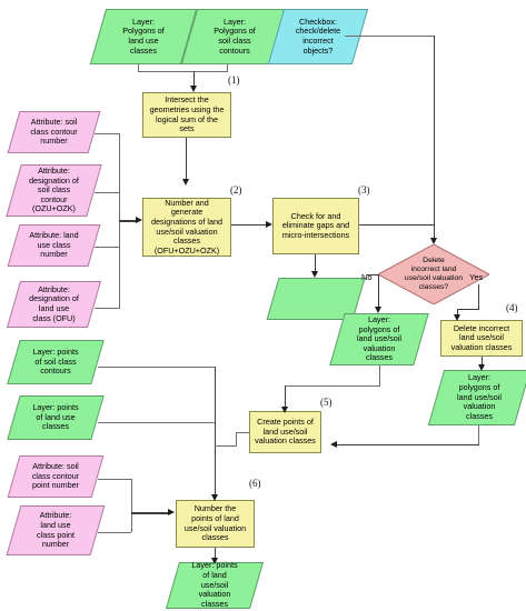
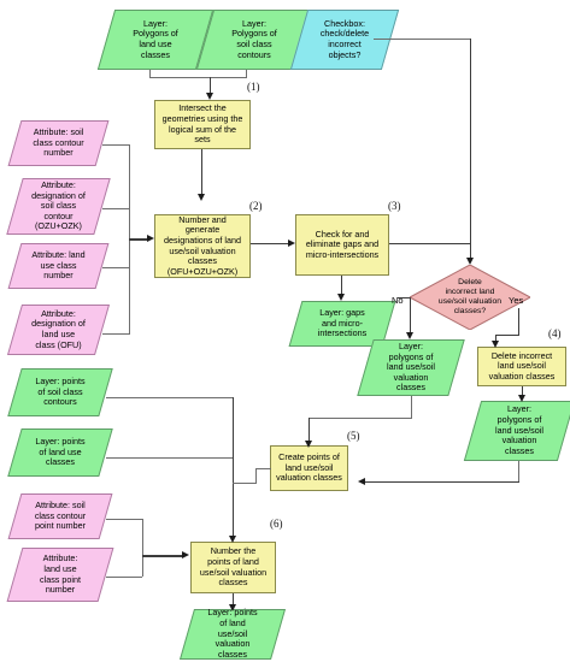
  Layer:
  Polygons of
  land use
  classes
  Layer:
  Polygons of
  soil class
  contours
  Checkbox:
  check/delete
  incorrect
  objects?
  (1)
  Intersect the
  geometries using the
  logical sum of the
  sets
  Attribute: soil
  class contour
  number
  Attribute:
  designation of
  soil class
  contour
  (OZU+OZK)
  Attribute: land
  use class
  number
  Attribute:
  designation of
  land use
  class (OFU)
  (2)
  Number and
  generate
  designations of land
  use/soil valuation
  classes
  (OFU+OZU+OZK)
  (3)
  Check for and
  eliminate gaps and
  micro-intersections
+ Layer: gaps
+ and micro-
+ intersections
  No
  Yes
  Layer:
  polygons of
  land use/soil
  valuation
  classes
  (4)
  Delete incorrect
  land use/soil
  valuation classes
  Layer:
  polygons of
  land use/soil
  valuation
  classes
  (5)
  Create points of
  land use/soil
  valuation classes
  Layer: points
  of soil class
  contours
  Layer: points
  of land use
  classes
  Attribute: soil
  class contour
  point number
  Attribute:
  land use
  class point
  number
  (6)
  Number the
  points of land
  use/soil valuation
  classes
  Layer: points
  of land
  use/soil
  valuation
  classes
